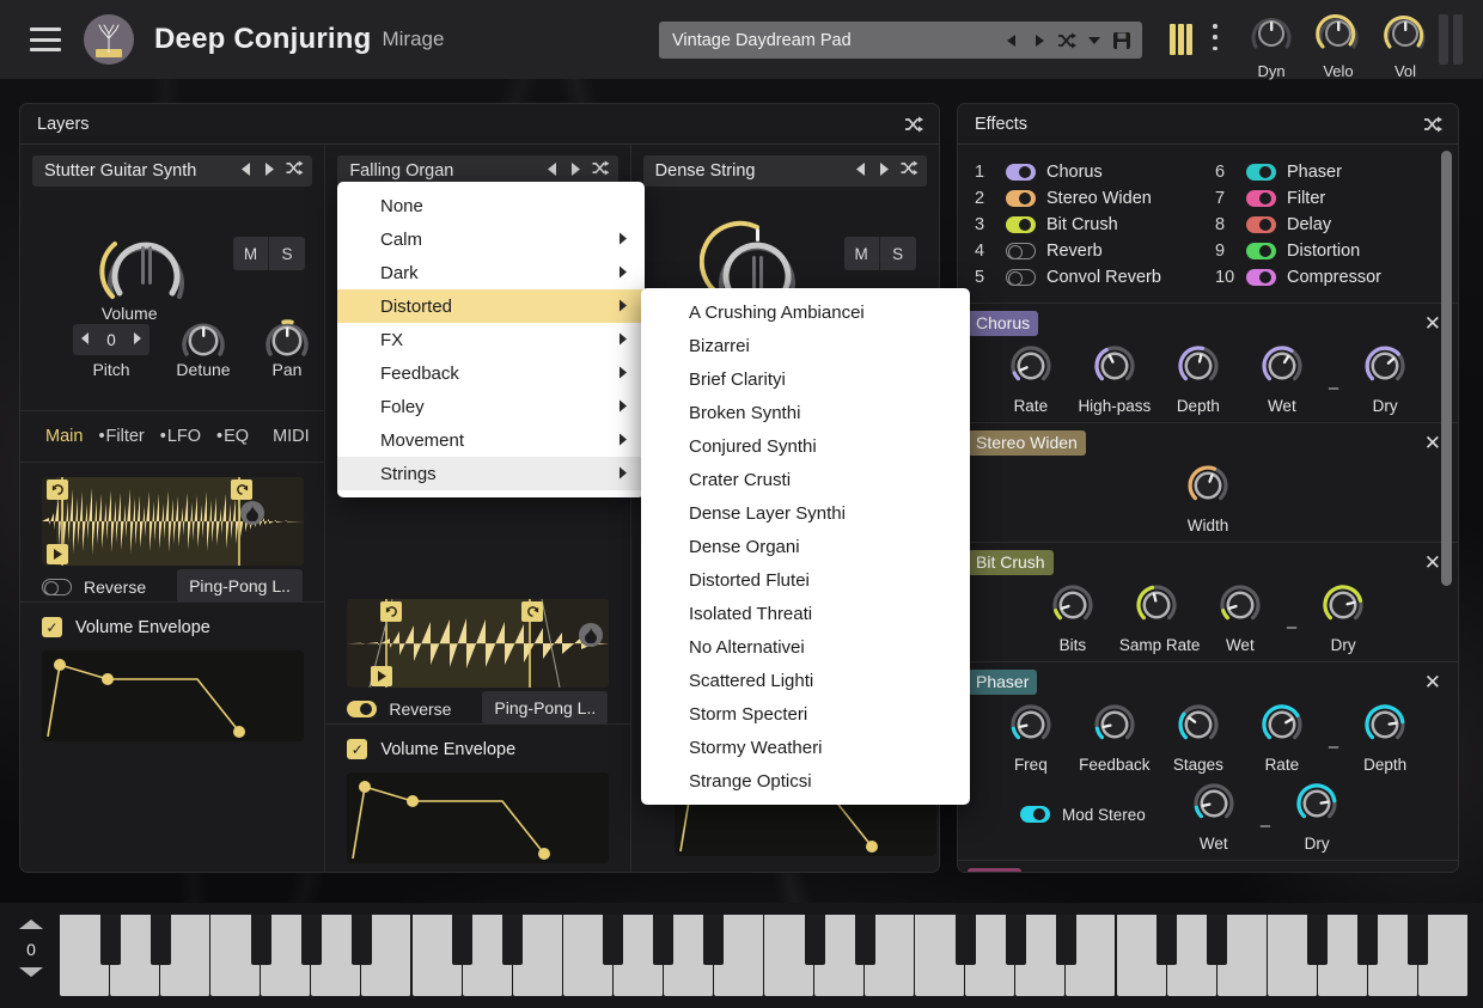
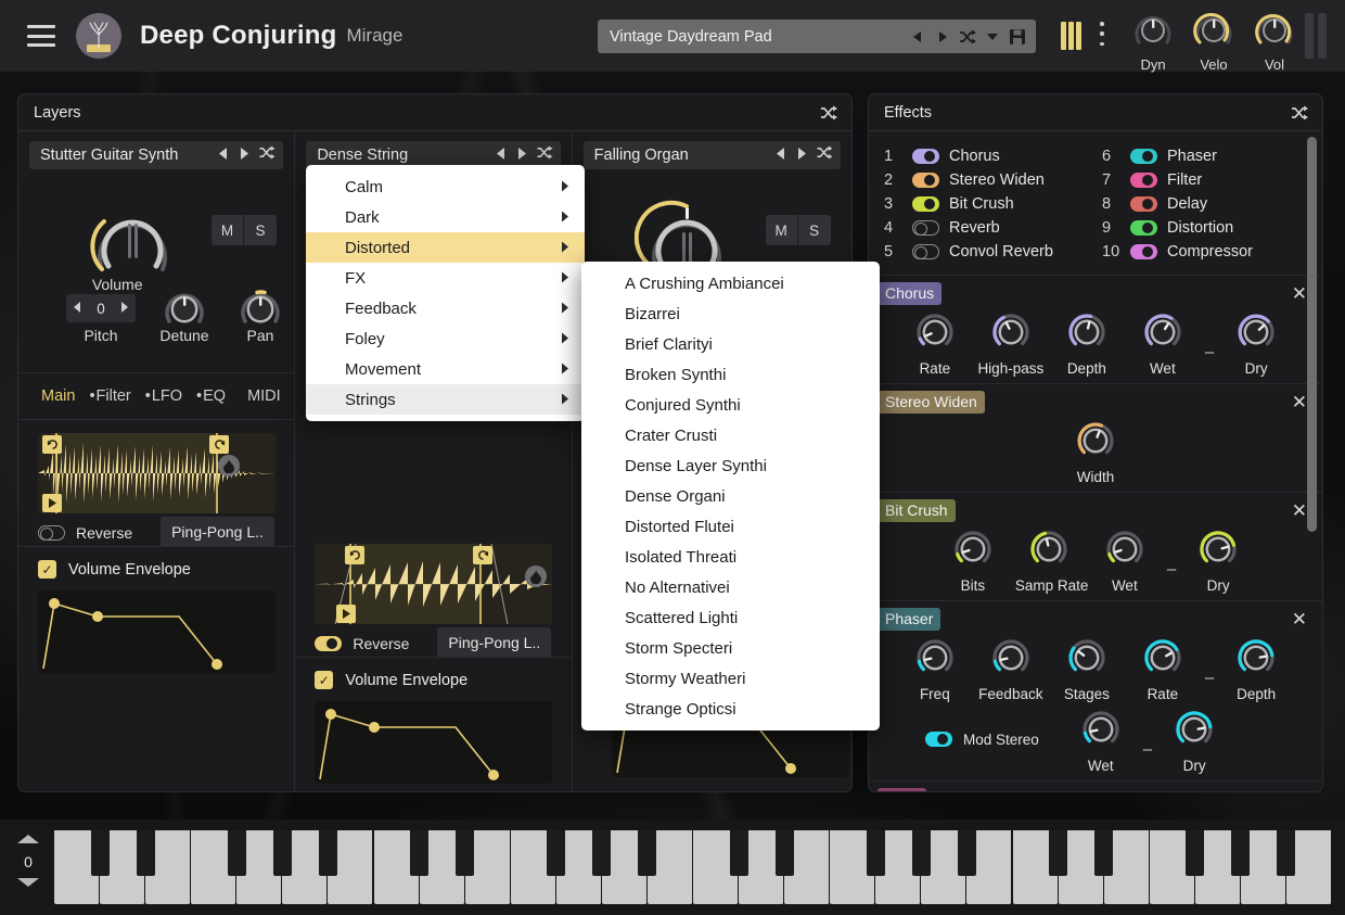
  Deep Conjuring
  Mirage
  Vintage Daydream Pad
  Dyn
  Velo
  Vol
  Layers
  Stutter Guitar Synth
  Volume
  M
  S
  0
  Pitch
  Detune
  Pan
  Main
  •Filter
  •LFO
  •EQ
  MIDI
  Reverse
  Ping-Pong L..
  ✓
  Volume Envelope
- Falling Organ
+ Dense String
  Reverse
  Ping-Pong L..
  ✓
  Volume Envelope
- Dense String
+ Falling Organ
  M
  S
  Effects
  1
  Chorus
  6
  Phaser
  2
  Stereo Widen
  7
  Filter
  3
  Bit Crush
  8
  Delay
  4
  Reverb
  9
  Distortion
  5
  Convol Reverb
  10
  Compressor
  Chorus
  ✕
  Rate
  High-pass
  Depth
  Wet
  –
  Dry
  Stereo Widen
  ✕
  Width
  Bit Crush
  ✕
  Bits
  Samp Rate
  Wet
  –
  Dry
  Phaser
  ✕
  Freq
  Feedback
  Stages
  Rate
  –
  Depth
  Mod Stereo
  Wet
  –
  Dry
- None
  Calm
  Dark
  Distorted
  FX
  Feedback
  Foley
  Movement
  Strings
  A Crushing Ambiance
  i
  Bizarre
  i
  Brief Clarity
  i
  Broken Synth
  i
  Conjured Synth
  i
  Crater Crust
  i
  Dense Layer Synth
  i
  Dense Organ
  i
  Distorted Flute
  i
  Isolated Threat
  i
  No Alternative
  i
  Scattered Light
  i
  Storm Specter
  i
  Stormy Weather
  i
  Strange Optics
  i
  0
